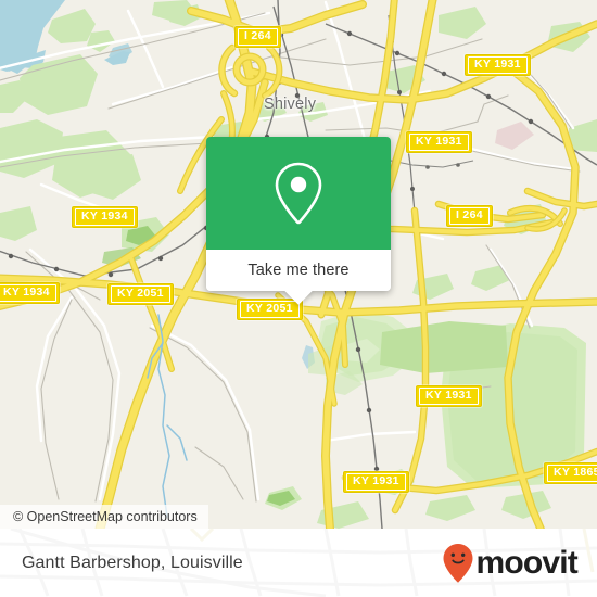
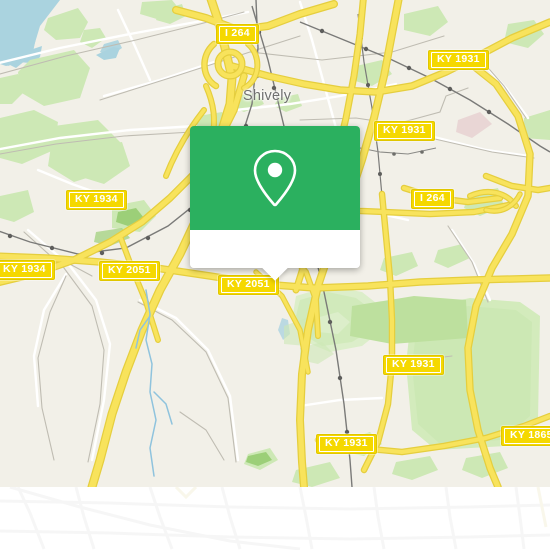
  Shively
  I 264
  KY 1931
  KY 1931
  I 264
  KY 1934
  KY 1934
  KY 2051
  KY 2051
  KY 1931
  KY 1931
  KY 186
- Take me there
- © OpenStreetMap contributors
- Gantt Barbershop, Louisville
- moovit
